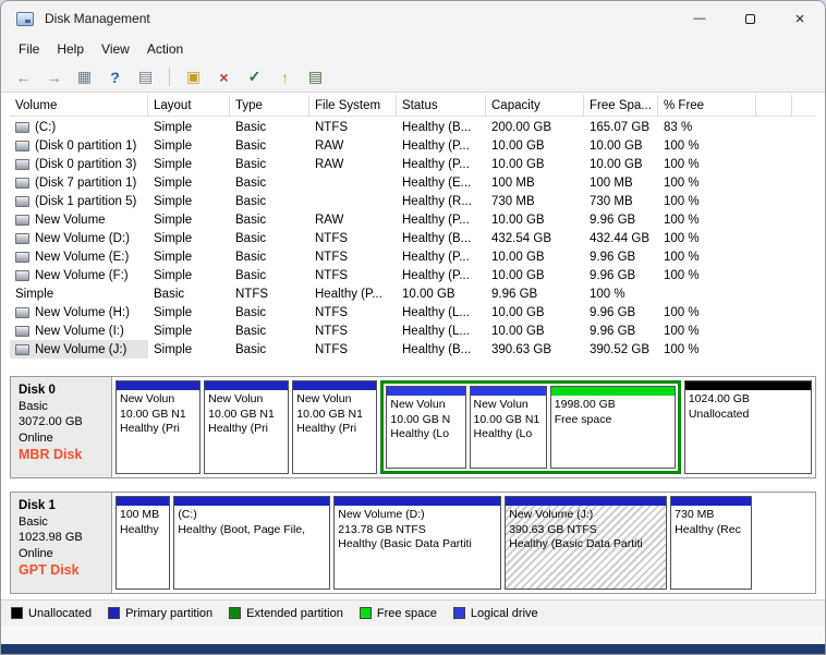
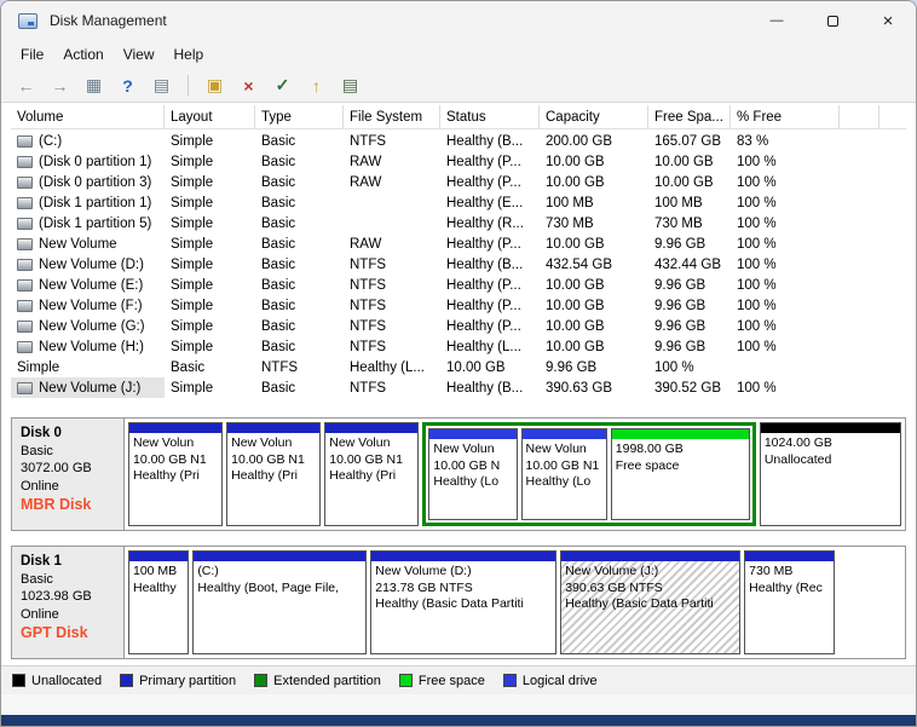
  Disk Management
  —
  ×
  File
- Help
+ Action
  View
- Action
+ Help
  ←
  →
  ▦
  ?
  ▤
  ▣
  ×
  ✓
  ↑
  ▤
  Volume
  Layout
  Type
  File System
  Status
  Capacity
  Free Spa...
  % Free
  (C:)
  Simple
  Basic
  NTFS
  Healthy (B...
  200.00 GB
  165.07 GB
  83 %
  (Disk 0 partition 1)
  Simple
  Basic
  RAW
  Healthy (P...
  10.00 GB
  10.00 GB
  100 %
  (Disk 0 partition 3)
  Simple
  Basic
  RAW
  Healthy (P...
  10.00 GB
  10.00 GB
  100 %
- (Disk 7 partition 1)
+ (Disk 1 partition 1)
  Simple
  Basic
  Healthy (E...
  100 MB
  100 MB
  100 %
  (Disk 1 partition 5)
  Simple
  Basic
  Healthy (R...
  730 MB
  730 MB
  100 %
  New Volume
  Simple
  Basic
  RAW
  Healthy (P...
  10.00 GB
  9.96 GB
  100 %
  New Volume (D:)
  Simple
  Basic
  NTFS
  Healthy (B...
  432.54 GB
  432.44 GB
  100 %
  New Volume (E:)
  Simple
  Basic
  NTFS
  Healthy (P...
  10.00 GB
  9.96 GB
  100 %
  New Volume (F:)
  Simple
  Basic
  NTFS
  Healthy (P...
  10.00 GB
  9.96 GB
  100 %
+ New Volume (G:)
  Simple
  Basic
  NTFS
  Healthy (P...
  10.00 GB
  9.96 GB
  100 %
  New Volume (H:)
  Simple
  Basic
  NTFS
  Healthy (L...
  10.00 GB
  9.96 GB
  100 %
- New Volume (I:)
  Simple
  Basic
  NTFS
  Healthy (L...
  10.00 GB
  9.96 GB
  100 %
  New Volume (J:)
  Simple
  Basic
  NTFS
  Healthy (B...
  390.63 GB
  390.52 GB
  100 %
  Disk 0
  Basic
  3072.00 GB
  Online
  MBR Disk
  New Volun
  10.00 GB N1
  Healthy (Pri
  New Volun
  10.00 GB N1
  Healthy (Pri
  New Volun
  10.00 GB N1
  Healthy (Pri
  New Volun
  10.00 GB N
  Healthy (Lo
  New Volun
  10.00 GB N1
  Healthy (Lo
  1998.00 GB
  Free space
  1024.00 GB
  Unallocated
  Disk 1
  Basic
  1023.98 GB
  Online
  GPT Disk
  100 MB
  Healthy
  (C:)
  Healthy (Boot, Page File,
  New Volume (D:)
  213.78 GB NTFS
  Healthy (Basic Data Partiti
  New Volume (J:)
  390.63 GB NTFS
  Healthy (Basic Data Partiti
  730 MB
  Healthy (Rec
  Unallocated
  Primary partition
  Extended partition
  Free space
  Logical drive
